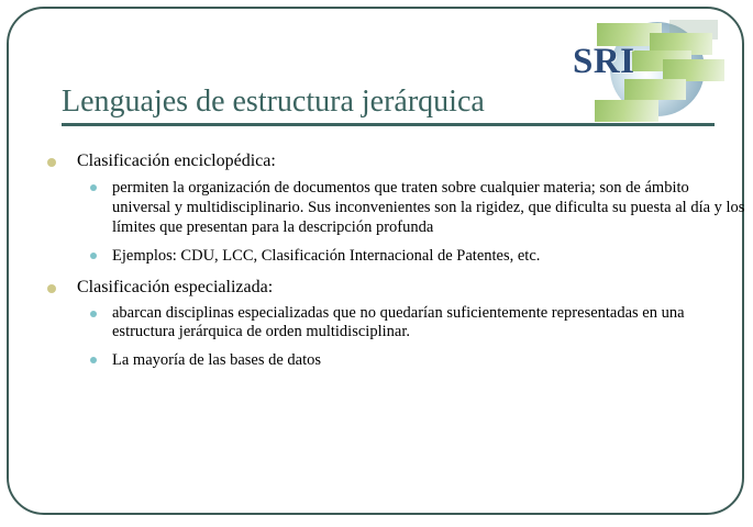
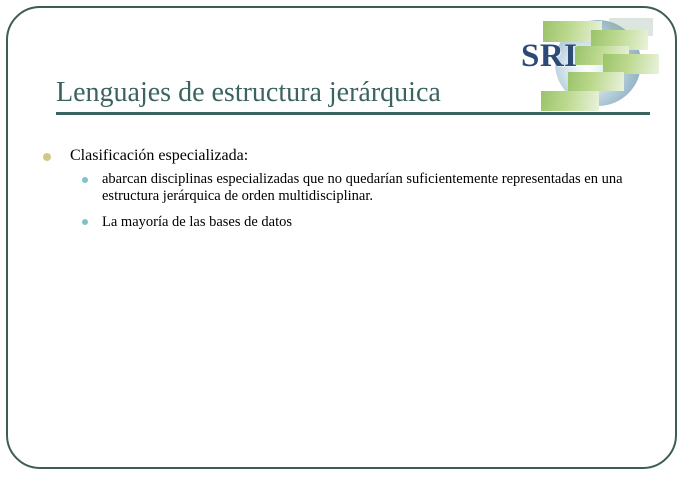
  SRI
  Lenguajes de estructura jerárquica
- Clasificación enciclopédica:
- permiten la organización de documentos que traten sobre cualquier materia; son de ámbito universal y multidisciplinario. Sus inconvenientes son la rigidez, que dificulta su puesta al día y los límites que presentan para la descripción profunda
- Ejemplos: CDU, LCC, Clasificación Internacional de Patentes, etc.
  Clasificación especializada:
  abarcan disciplinas especializadas que no quedarían suficientemente representadas en una estructura jerárquica de orden multidisciplinar.
  La mayoría de las bases de datos
